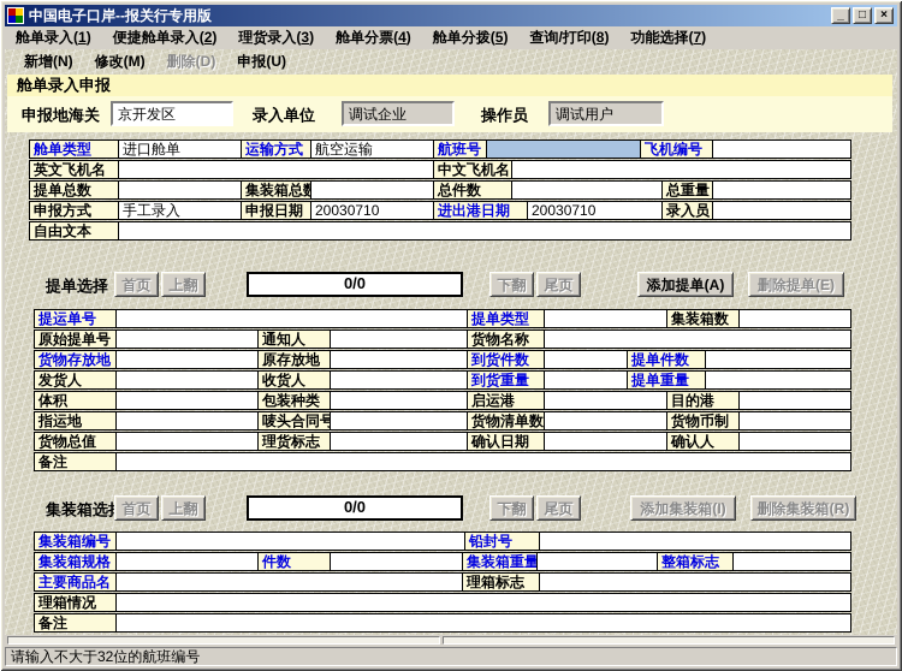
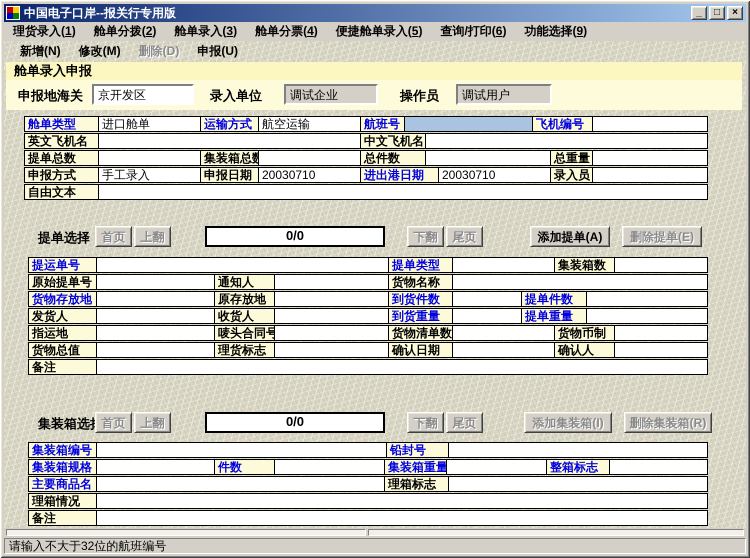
  中国电子口岸--报关行专用版
  _
  □
  ×
- 舱单录入(1)
+ 理货录入(1)
- 便捷舱单录入(2)
+ 舱单分拨(2)
- 理货录入(3)
+ 舱单录入(3)
  舱单分票(4)
- 舱单分拨(5)
+ 便捷舱单录入(5)
- 查询/打印(8)
+ 查询/打印(6)
- 功能选择(7)
+ 功能选择(9)
  新增(N)
  修改(M)
  删除(D)
  申报(U)
  舱单录入申报
  申报地海关
  京开发区
  录入单位
  调试企业
  操作员
  调试用户
  舱单类型
  进口舱单
  运输方式
  航空运输
  航班号
  飞机编号
  英文飞机名
  中文飞机名
  提单总数
  集装箱总
  总件数
  总重量
  申报方式
  手工录入
  申报日期
  20030710
  进出港日期
  20030710
  录入员
  自由文本
  提单选择
  首页
  上翻
  0/0
  下翻
  尾页
  添加提单(A)
  删除提单(E)
  提运单号
  提单类型
  集装箱数
  原始提单号
  通知人
  货物名称
  货物存放地
  原存放地
  到货件数
  提单件数
  发货人
  收货人
  到货重量
  提单重量
- 体积
- 包装种类
- 启运港
- 目的港
  指运地
  唛头合同号
  货物清单数
  货物币制
  货物总值
  理货标志
  确认日期
  确认人
  备注
  集装箱选
  首页
  上翻
  0/0
  下翻
  尾页
  添加集装箱(I)
  删除集装箱(R)
  集装箱编号
  铅封号
  集装箱规格
  件数
  集装箱重量
  整箱标志
  主要商品名
  理箱标志
  理箱情况
  备注
  请输入不大于32位的航班编号
